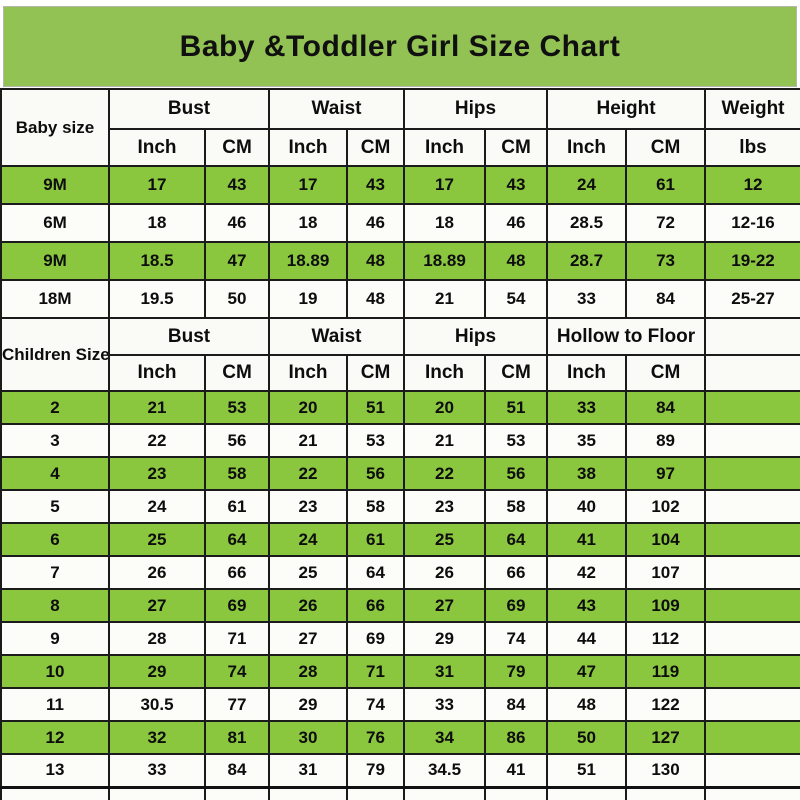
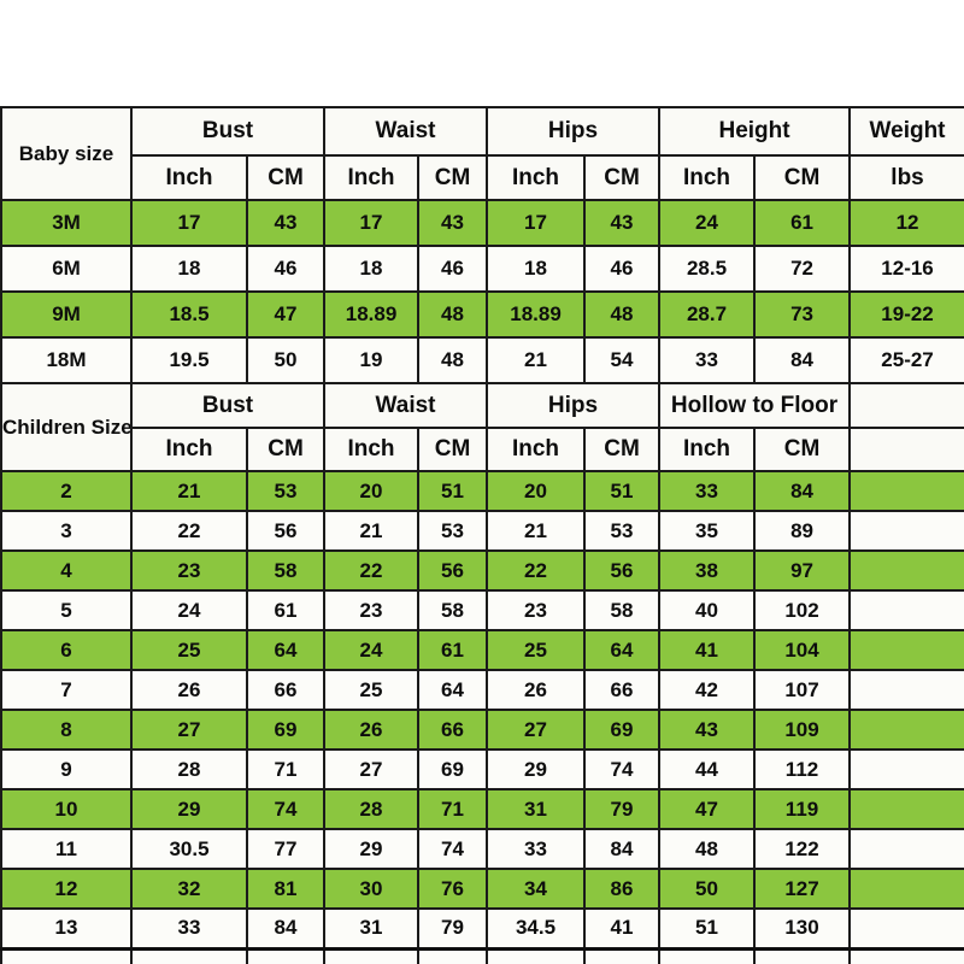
- Baby &Toddler Girl Size Chart
  Baby size	Bust	Waist	Hips	Height	Weight
  Inch	CM	Inch	CM	Inch	CM	Inch	CM	lbs
- 9M	17	43	17	43	17	43	24	61	12
+ 3M	17	43	17	43	17	43	24	61	12
  6M	18	46	18	46	18	46	28.5	72	12-16
  9M	18.5	47	18.89	48	18.89	48	28.7	73	19-22
  18M	19.5	50	19	48	21	54	33	84	25-27
  Children Size	Bust	Waist	Hips	Hollow to Floor
  Inch	CM	Inch	CM	Inch	CM	Inch	CM
  2	21	53	20	51	20	51	33	84
  3	22	56	21	53	21	53	35	89
  4	23	58	22	56	22	56	38	97
  5	24	61	23	58	23	58	40	102
  6	25	64	24	61	25	64	41	104
  7	26	66	25	64	26	66	42	107
  8	27	69	26	66	27	69	43	109
  9	28	71	27	69	29	74	44	112
  10	29	74	28	71	31	79	47	119
  11	30.5	77	29	74	33	84	48	122
  12	32	81	30	76	34	86	50	127
  13	33	84	31	79	34.5	41	51	130
